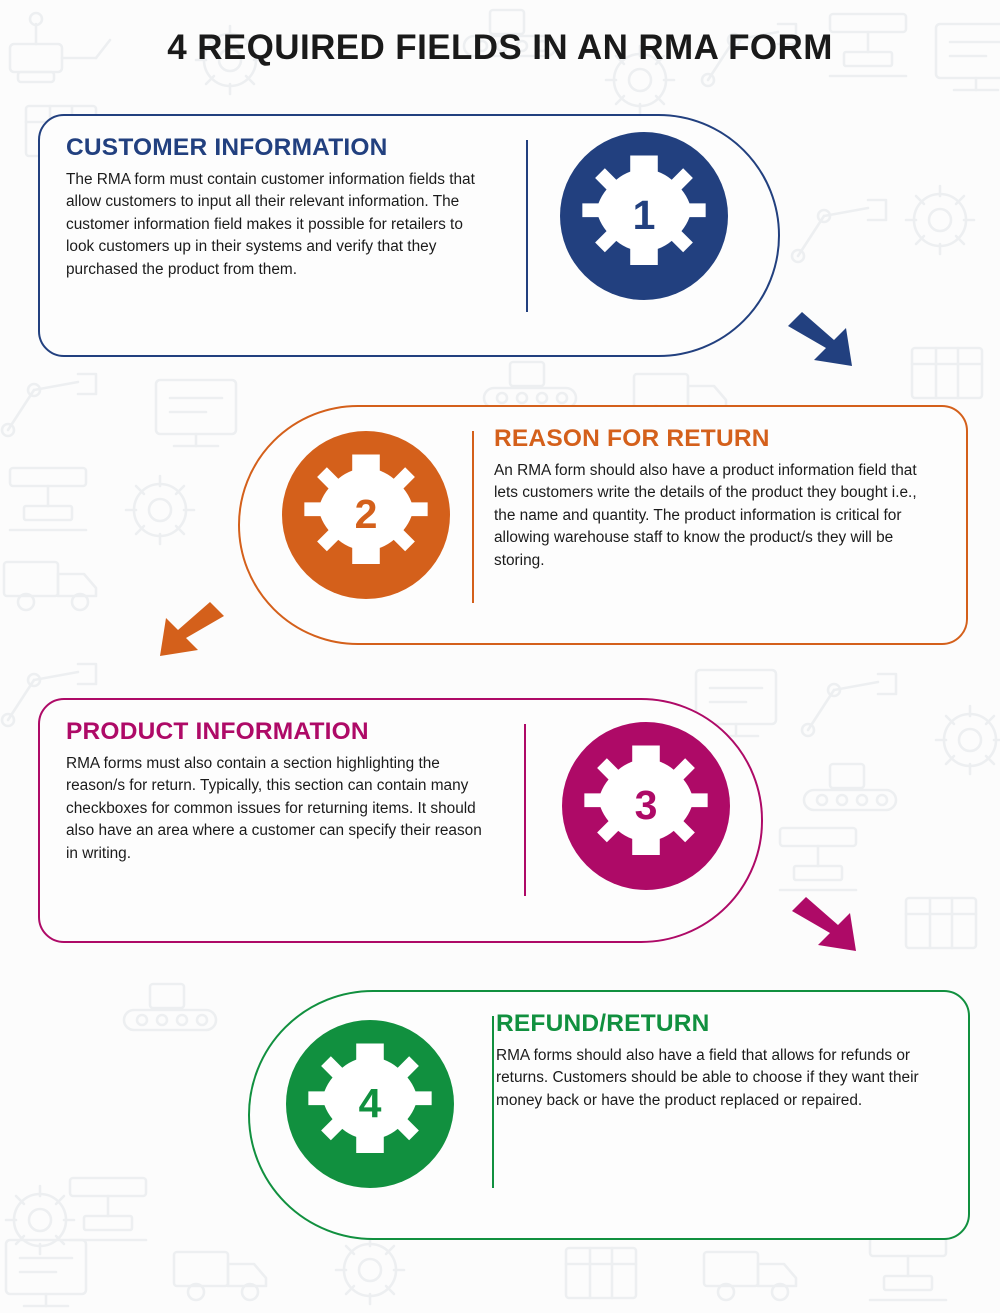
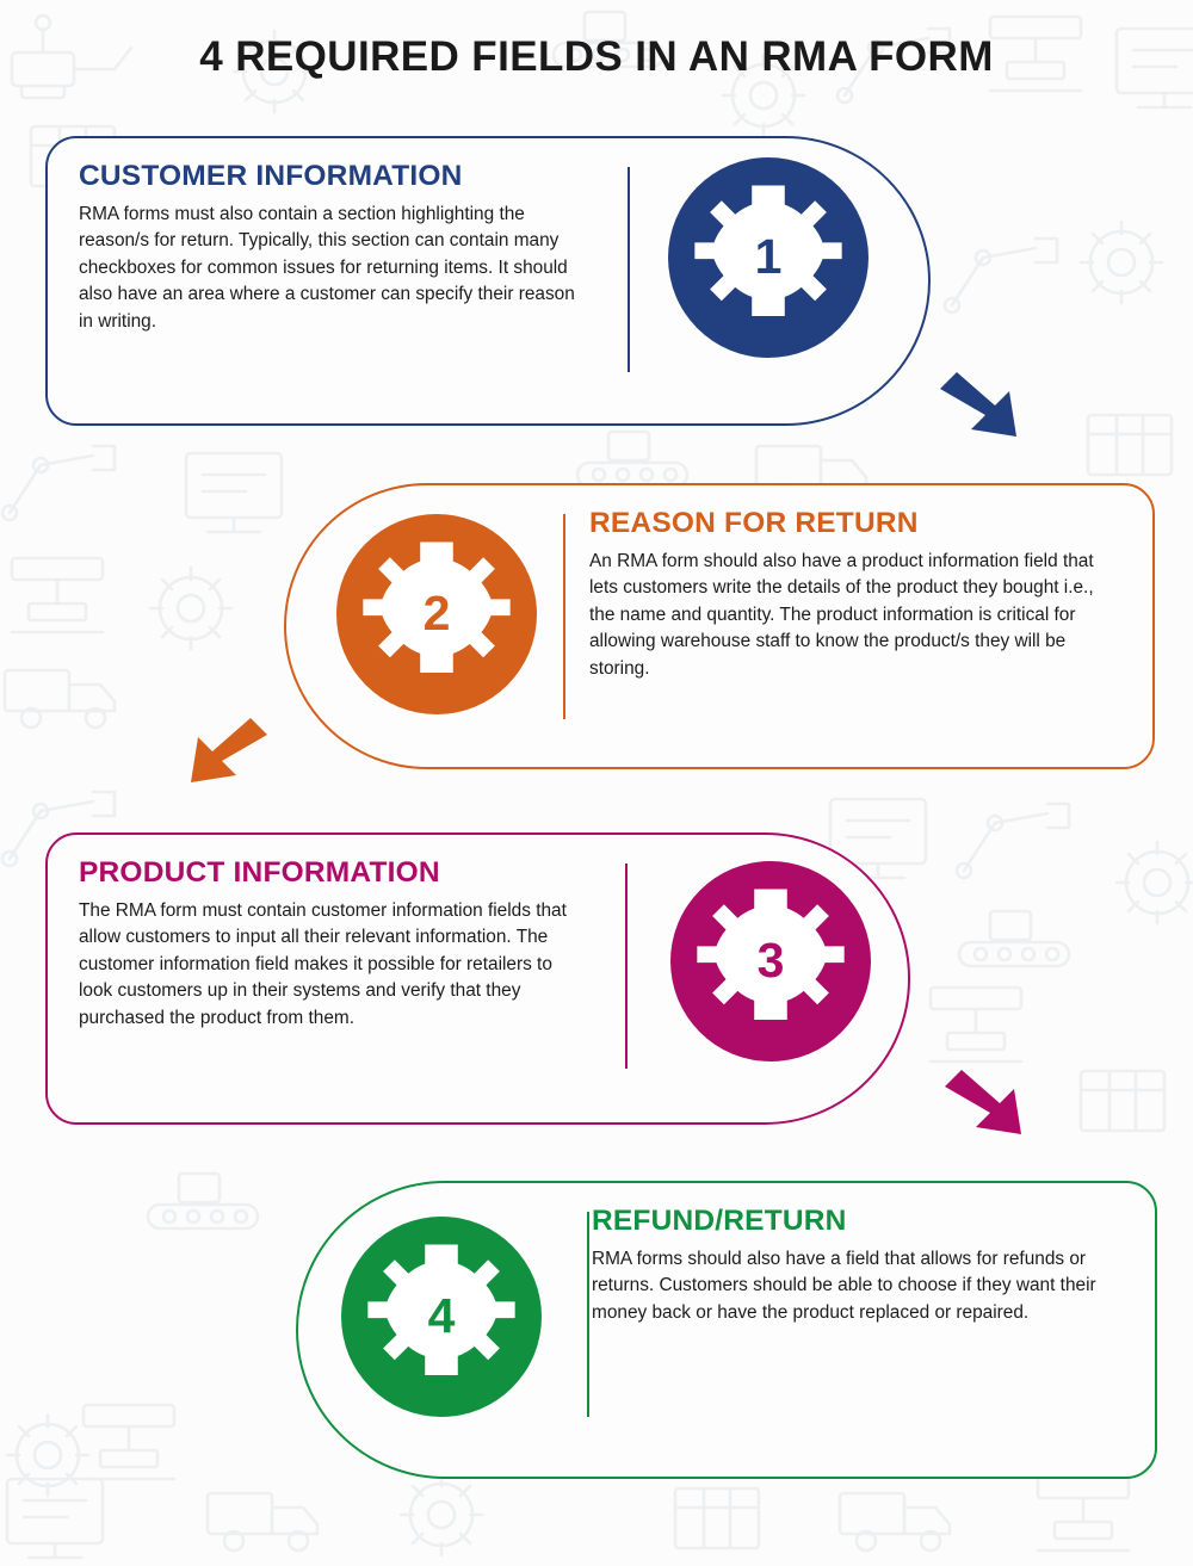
  4 REQUIRED FIELDS IN AN RMA FORM
  CUSTOMER INFORMATION
- The RMA form must contain customer information fields that allow customers to input all their relevant information. The customer information field makes it possible for retailers to look customers up in their systems and verify that they purchased the product from them.
+ RMA forms must also contain a section highlighting the reason/s for return. Typically, this section can contain many checkboxes for common issues for returning items. It should also have an area where a customer can specify their reason in writing.
  1
  2
  REASON FOR RETURN
  An RMA form should also have a product information field that lets customers write the details of the product they bought i.e., the name and quantity. The product information is critical for allowing warehouse staff to know the product/s they will be storing.
  PRODUCT INFORMATION
- RMA forms must also contain a section highlighting the reason/s for return. Typically, this section can contain many checkboxes for common issues for returning items. It should also have an area where a customer can specify their reason in writing.
+ The RMA form must contain customer information fields that allow customers to input all their relevant information. The customer information field makes it possible for retailers to look customers up in their systems and verify that they purchased the product from them.
  3
  4
  REFUND/RETURN
  RMA forms should also have a field that allows for refunds or returns. Customers should be able to choose if they want their money back or have the product replaced or repaired.
